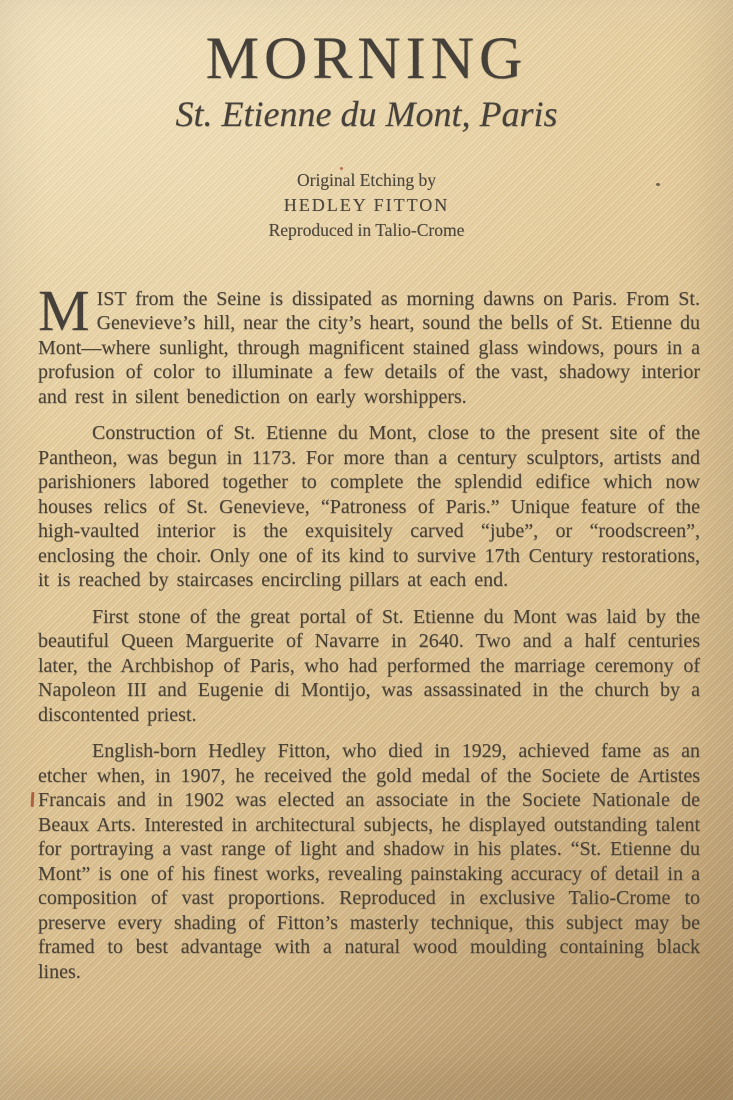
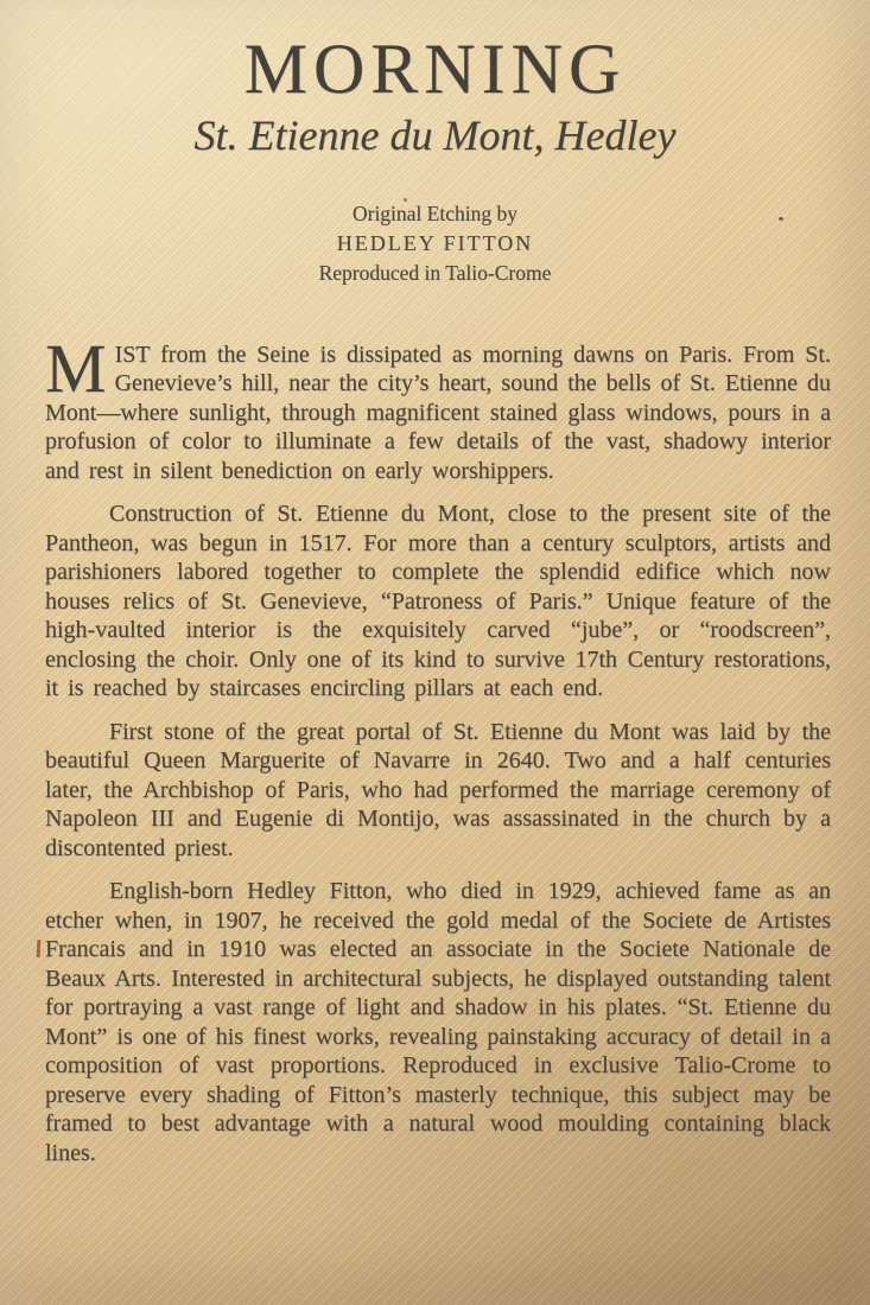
  MORNING
- St. Etienne du Mont, Paris
+ St. Etienne du Mont, Hedley
  Original Etching by
  HEDLEY FITTON
  Reproduced in Talio-Crome
  M
  IST from the Seine is dissipated as morning dawns on Paris. From St. Genevieve’s hill, near the city’s heart, sound the bells of St. Etienne du Mont—where sunlight, through magnificent stained glass windows, pours in a profusion of color to illuminate a few details of the vast, shadowy interior and rest in silent benediction on early worshippers.
- Construction of St. Etienne du Mont, close to the present site of the Pantheon, was begun in 1173. For more than a century sculptors, artists and parishioners labored together to complete the splendid edifice which now houses relics of St. Genevieve, “Patroness of Paris.” Unique feature of the high-vaulted interior is the exquisitely carved “jube”, or “roodscreen”, enclosing the choir. Only one of its kind to survive 17th Century restorations, it is reached by staircases encircling pillars at each end.
+ Construction of St. Etienne du Mont, close to the present site of the Pantheon, was begun in 1517. For more than a century sculptors, artists and parishioners labored together to complete the splendid edifice which now houses relics of St. Genevieve, “Patroness of Paris.” Unique feature of the high-vaulted interior is the exquisitely carved “jube”, or “roodscreen”, enclosing the choir. Only one of its kind to survive 17th Century restorations, it is reached by staircases encircling pillars at each end.
  First stone of the great portal of St. Etienne du Mont was laid by the beautiful Queen Marguerite of Navarre in 2640. Two and a half centuries later, the Archbishop of Paris, who had performed the marriage ceremony of Napoleon III and Eugenie di Montijo, was assassinated in the church by a discontented priest.
- English-born Hedley Fitton, who died in 1929, achieved fame as an etcher when, in 1907, he received the gold medal of the Societe de Artistes Francais and in 1902 was elected an associate in the Societe Nationale de Beaux Arts. Interested in architectural subjects, he displayed outstanding talent for portraying a vast range of light and shadow in his plates. “St. Etienne du Mont” is one of his finest works, revealing painstaking accuracy of detail in a composition of vast proportions. Reproduced in exclusive Talio-Crome to preserve every shading of Fitton’s masterly technique, this subject may be framed to best advantage with a natural wood moulding containing black lines.
+ English-born Hedley Fitton, who died in 1929, achieved fame as an etcher when, in 1907, he received the gold medal of the Societe de Artistes Francais and in 1910 was elected an associate in the Societe Nationale de Beaux Arts. Interested in architectural subjects, he displayed outstanding talent for portraying a vast range of light and shadow in his plates. “St. Etienne du Mont” is one of his finest works, revealing painstaking accuracy of detail in a composition of vast proportions. Reproduced in exclusive Talio-Crome to preserve every shading of Fitton’s masterly technique, this subject may be framed to best advantage with a natural wood moulding containing black lines.
